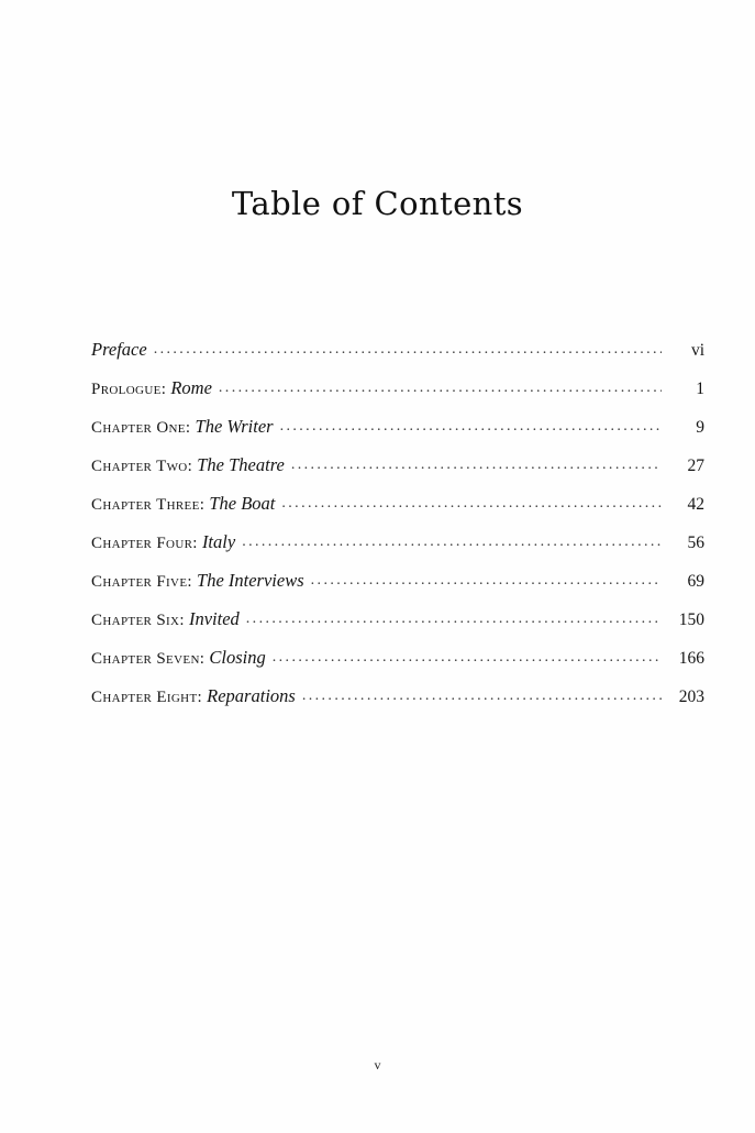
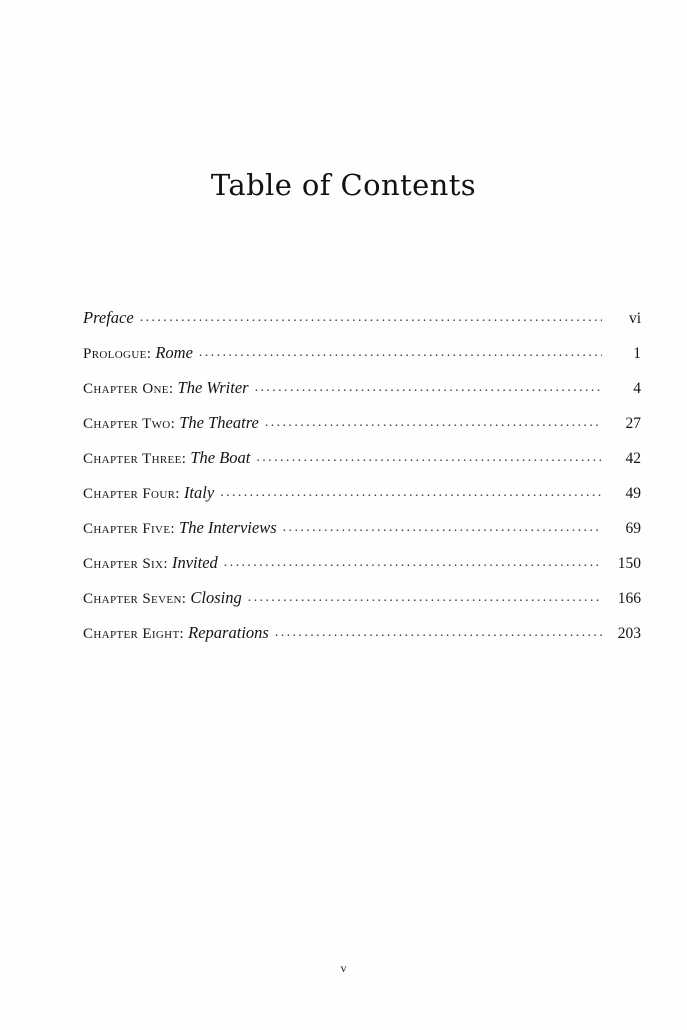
  Table of Contents
  Preface
  vi
  Prologue: Rome
  1
  Chapter One: The Writer
- 9
+ 4
  Chapter Two: The Theatre
  27
  Chapter Three: The Boat
  42
  Chapter Four: Italy
- 56
+ 49
  Chapter Five: The Interviews
  69
  Chapter Six: Invited
  150
  Chapter Seven: Closing
  166
  Chapter Eight: Reparations
  203
  v
